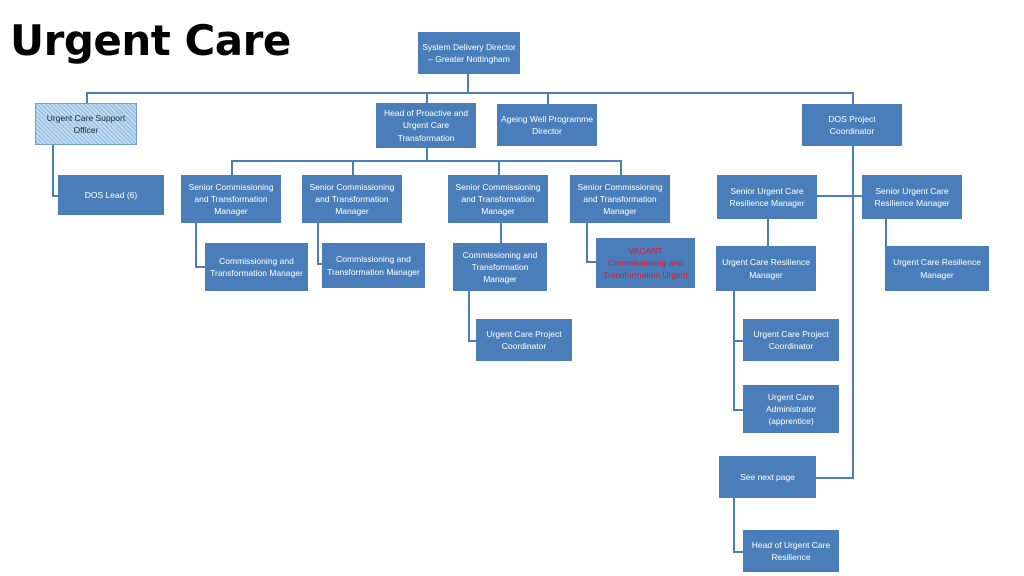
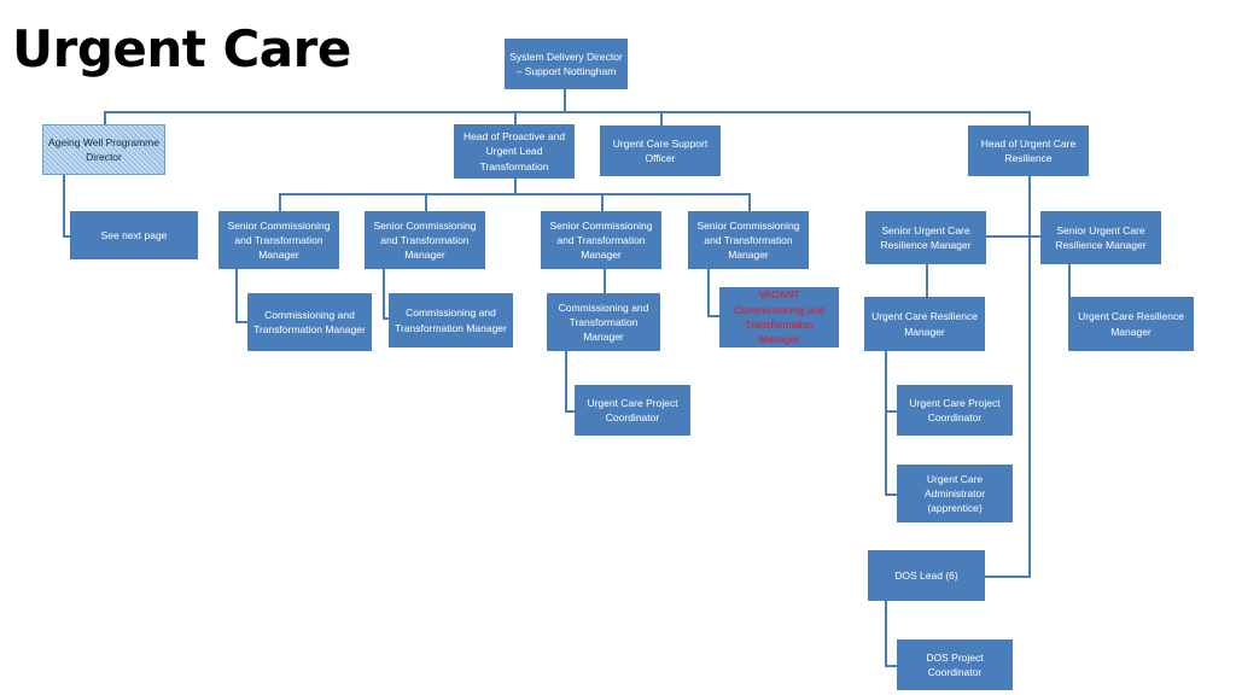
  Urgent Care
- System Delivery Director – Greater Nottingham
+ System Delivery Director – Support Nottingham
- Urgent Care Support Officer
+ Ageing Well Programme Director
- Head of Proactive and Urgent Care Transformation
+ Head of Proactive and Urgent Lead Transformation
- Ageing Well Programme Director
+ Urgent Care Support Officer
- DOS Project Coordinator
+ Head of Urgent Care Resilience
- DOS Lead (6)
+ See next page
  Senior Commissioning and Transformation Manager
  Senior Commissioning and Transformation Manager
  Senior Commissioning and Transformation Manager
  Senior Commissioning and Transformation Manager
  Senior Urgent Care Resilience Manager
  Senior Urgent Care Resilience Manager
  Commissioning and Transformation Manager
  Commissioning and Transformation Manager
  Commissioning and Transformation Manager
- VACANT Commissioning and Transformation Urgent
+ VACANT Commissioning and Transformation Manager
  Urgent Care Resilience Manager
  Urgent Care Resilience Manager
  Urgent Care Project Coordinator
  Urgent Care Project Coordinator
  Urgent Care Administrator (apprentice)
- See next page
+ DOS Lead (6)
- Head of Urgent Care Resilience
+ DOS Project Coordinator
